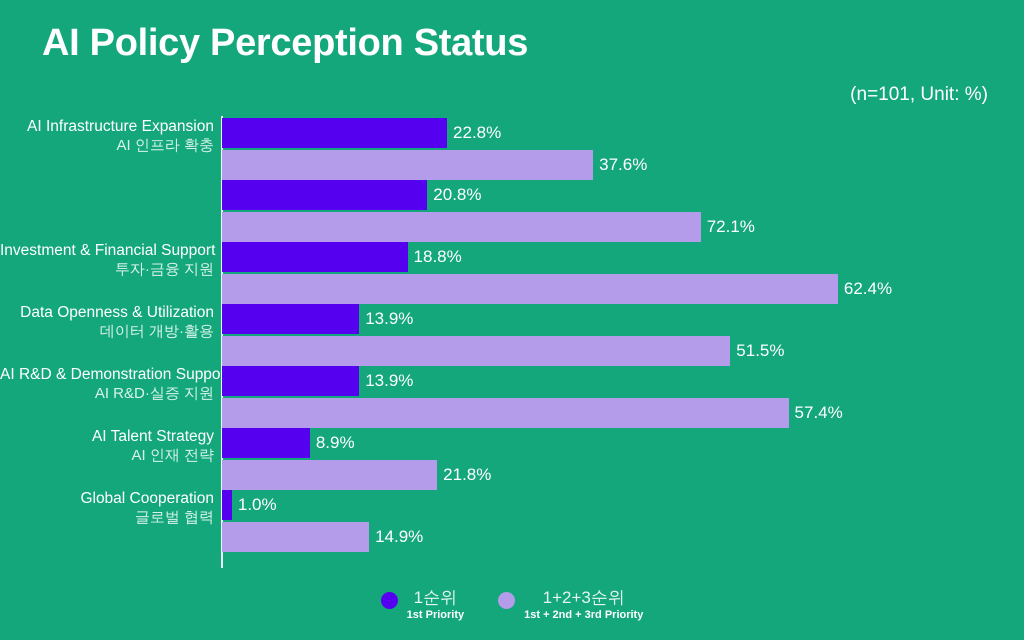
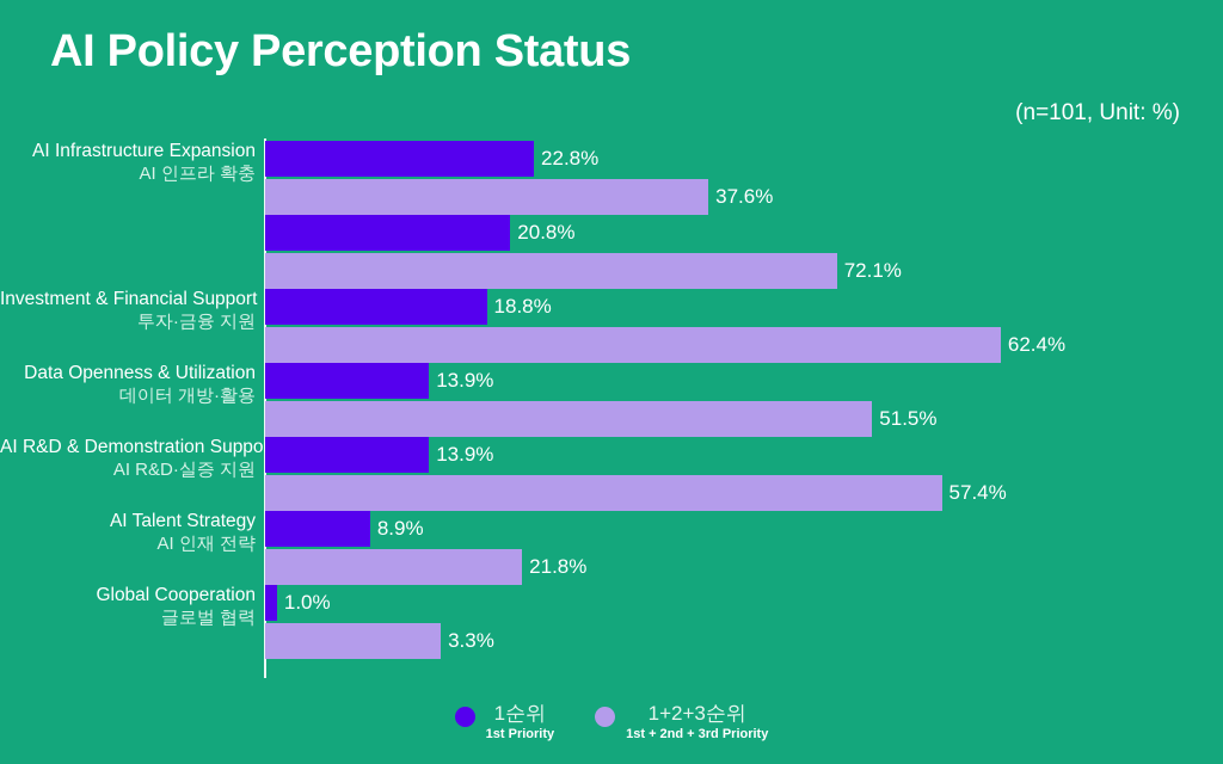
  AI Policy Perception Status
  (n=101, Unit: %)
  AI Infrastructure Expansion
  AI 인프라 확충
  22.8%
  37.6%
  20.8%
  72.1%
  Investment & Financial Support
  투자·금융 지원
  18.8%
  62.4%
  Data Openness & Utilization
  데이터 개방·활용
  13.9%
  51.5%
  AI R&D & Demonstration Suppo
  AI R&D·실증 지원
  13.9%
  57.4%
  AI Talent Strategy
  AI 인재 전략
  8.9%
  21.8%
  Global Cooperation
  글로벌 협력
  1.0%
- 14.9%
+ 3.3%
  1순위
  1st Priority
  1+2+3순위
  1st + 2nd + 3rd Priority
